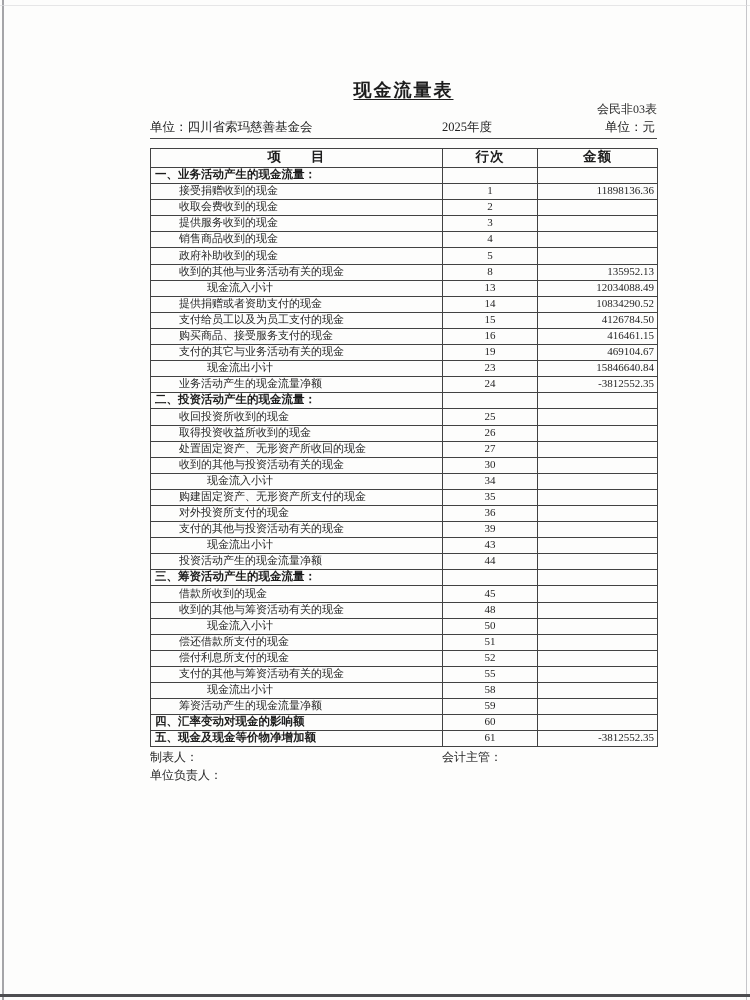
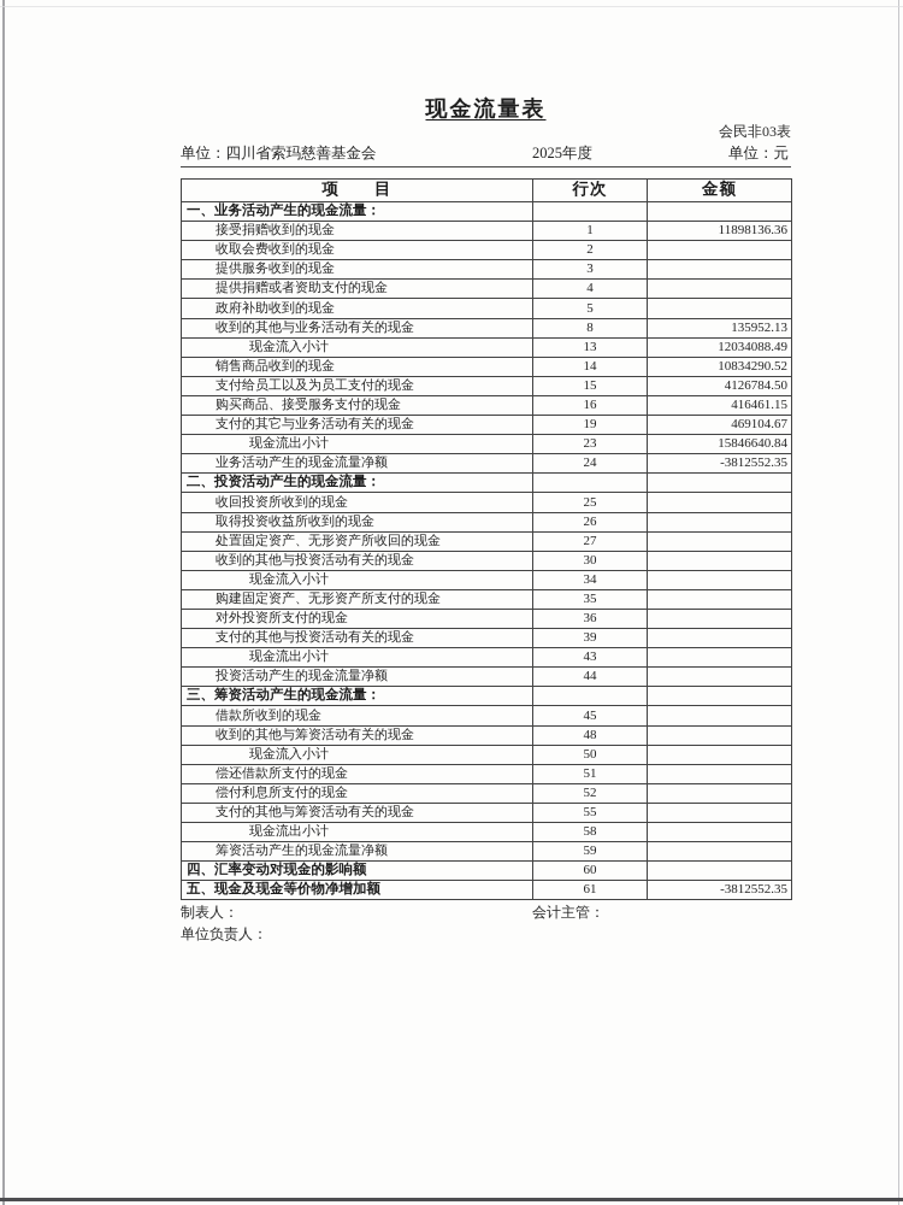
  现金流量表
  会民非03表
  单位：四川省索玛慈善基金会
  2025年度
  单位：元
  项 目	行次	金额
  一、业务活动产生的现金流量：
  接受捐赠收到的现金	1	11898136.36
  收取会费收到的现金	2
  提供服务收到的现金	3
- 销售商品收到的现金	4
+ 提供捐赠或者资助支付的现金	4
  政府补助收到的现金	5
  收到的其他与业务活动有关的现金	8	135952.13
  现金流入小计	13	12034088.49
- 提供捐赠或者资助支付的现金	14	10834290.52
+ 销售商品收到的现金	14	10834290.52
  支付给员工以及为员工支付的现金	15	4126784.50
  购买商品、接受服务支付的现金	16	416461.15
  支付的其它与业务活动有关的现金	19	469104.67
  现金流出小计	23	15846640.84
  业务活动产生的现金流量净额	24	-3812552.35
  二、投资活动产生的现金流量：
  收回投资所收到的现金	25
  取得投资收益所收到的现金	26
  处置固定资产、无形资产所收回的现金	27
  收到的其他与投资活动有关的现金	30
  现金流入小计	34
  购建固定资产、无形资产所支付的现金	35
  对外投资所支付的现金	36
  支付的其他与投资活动有关的现金	39
  现金流出小计	43
  投资活动产生的现金流量净额	44
  三、筹资活动产生的现金流量：
  借款所收到的现金	45
  收到的其他与筹资活动有关的现金	48
  现金流入小计	50
  偿还借款所支付的现金	51
  偿付利息所支付的现金	52
  支付的其他与筹资活动有关的现金	55
  现金流出小计	58
  筹资活动产生的现金流量净额	59
  四、汇率变动对现金的影响额	60
  五、现金及现金等价物净增加额	61	-3812552.35
  制表人：
  会计主管：
  单位负责人：
